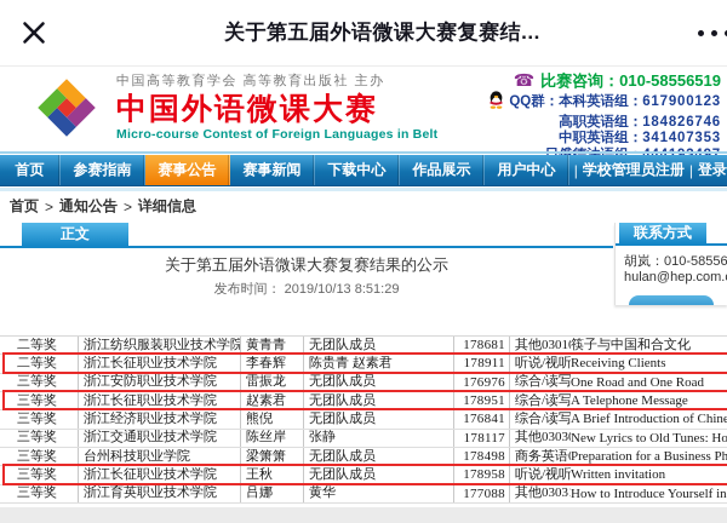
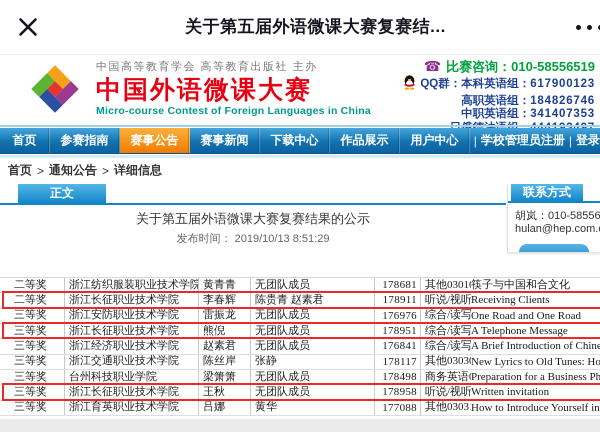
  关于第五届外语微课大赛复赛结...
  中国高等教育学会 高等教育出版社 主办
  中国外语微课大赛
- Micro-course Contest of Foreign Languages in Belt
+ Micro-course Contest of Foreign Languages in China
  ☎ 比赛咨询：010-58556519
  QQ群：本科英语组：617900123
  高职英语组：184826746
  中职英语组：341407353
  首页
  参赛指南
  赛事公告
  赛事新闻
  下载中心
  作品展示
  用户中心
  |
  学校管理员注册
  |
  登录
  首页
  >
  通知公告
  >
  详细信息
  正文
  关于第五届外语微课大赛复赛结果的公示
  发布时间： 2019/10/13 8:51:29
  联系方式
  胡岚：010-58556
  hulan@hep.com.
  二等奖
  浙江纺织服装职业技术学院
  黄青青
  无团队成员
  178681
  其他0301
  筷子与中国和合文化
  二等奖
  浙江长征职业技术学院
  李春辉
  陈贵青 赵素君
  178911
  听说/视听
  Receiving Clients
  三等奖
  浙江安防职业技术学院
  雷振龙
  无团队成员
  176976
  综合/读写
  One Road and One Road
  三等奖
  浙江长征职业技术学院
- 赵素君
+ 熊倪
  无团队成员
  178951
  综合/读写
  A Telephone Message
  三等奖
  浙江经济职业技术学院
- 熊倪
+ 赵素君
  无团队成员
  176841
  综合/读写
  A Brief Introduction of Chine
  三等奖
  浙江交通职业技术学院
  陈丝岸
  张静
  178117
  其他0303
  New Lyrics to Old Tunes: Ho
  三等奖
  台州科技职业学院
  梁箫箫
  无团队成员
  178498
  Preparation for a Business Ph
  三等奖
  浙江长征职业技术学院
  王秋
  无团队成员
  178958
  听说/视听
  Written invitation
  三等奖
  浙江育英职业技术学院
  吕娜
  黄华
  177088
  其他0303
  How to Introduce Yourself in
